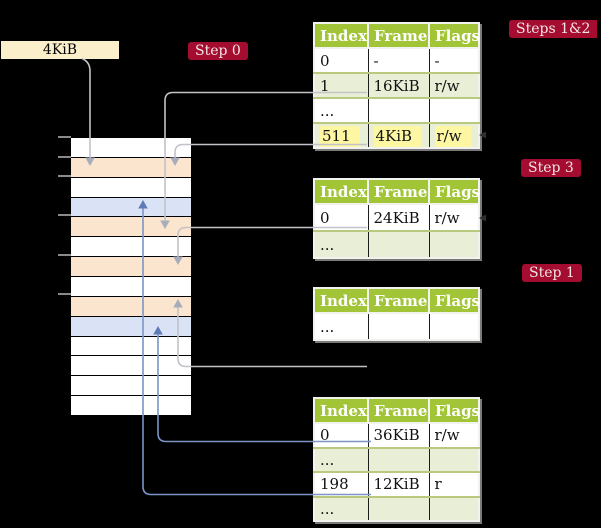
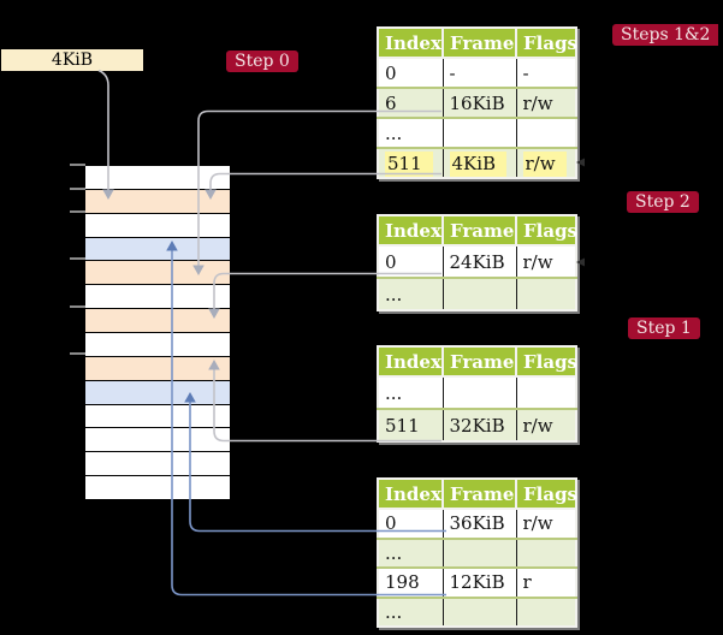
  4KiB
  Step 0
  Steps 1&2
- Step 3
+ Step 2
  Step 1
  Index	Frame	Flags
  0	-	-
- 1	16KiB	r/w
+ 6	16KiB	r/w
  ...
  511	4KiB	r/w
  Index	Frame	Flags
  0	24KiB	r/w
  ...
  Index	Frame	Flags
  ...
+ 511	32KiB	r/w
  Index	Frame	Flags
  0	36KiB	r/w
  ...
  198	12KiB	r
  ...
